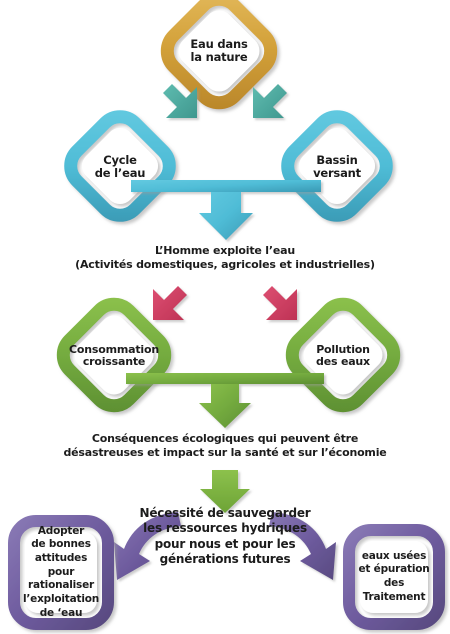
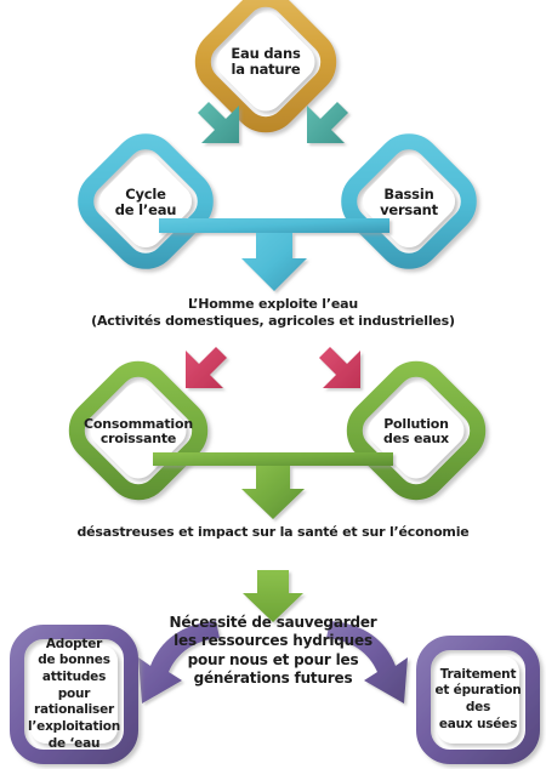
  Eau dans
  la nature
  Cycle
  de l’eau
  Bassin
  versant
  L’Homme exploite l’eau
  (Activités domestiques, agricoles et industrielles)
  Consommation
  croissante
  Pollution
  des eaux
- Conséquences écologiques qui peuvent être
  désastreuses et impact sur la santé et sur l’économie
  Nécessité de sauvegarder
  les ressources hydriques
  pour nous et pour les
  générations futures
  Adopter
  de bonnes
  attitudes
  pour
  rationaliser
  l’exploitation
  de ‘eau
- eaux usées
+ Traitement
  et épuration
  des
- Traitement
+ eaux usées
